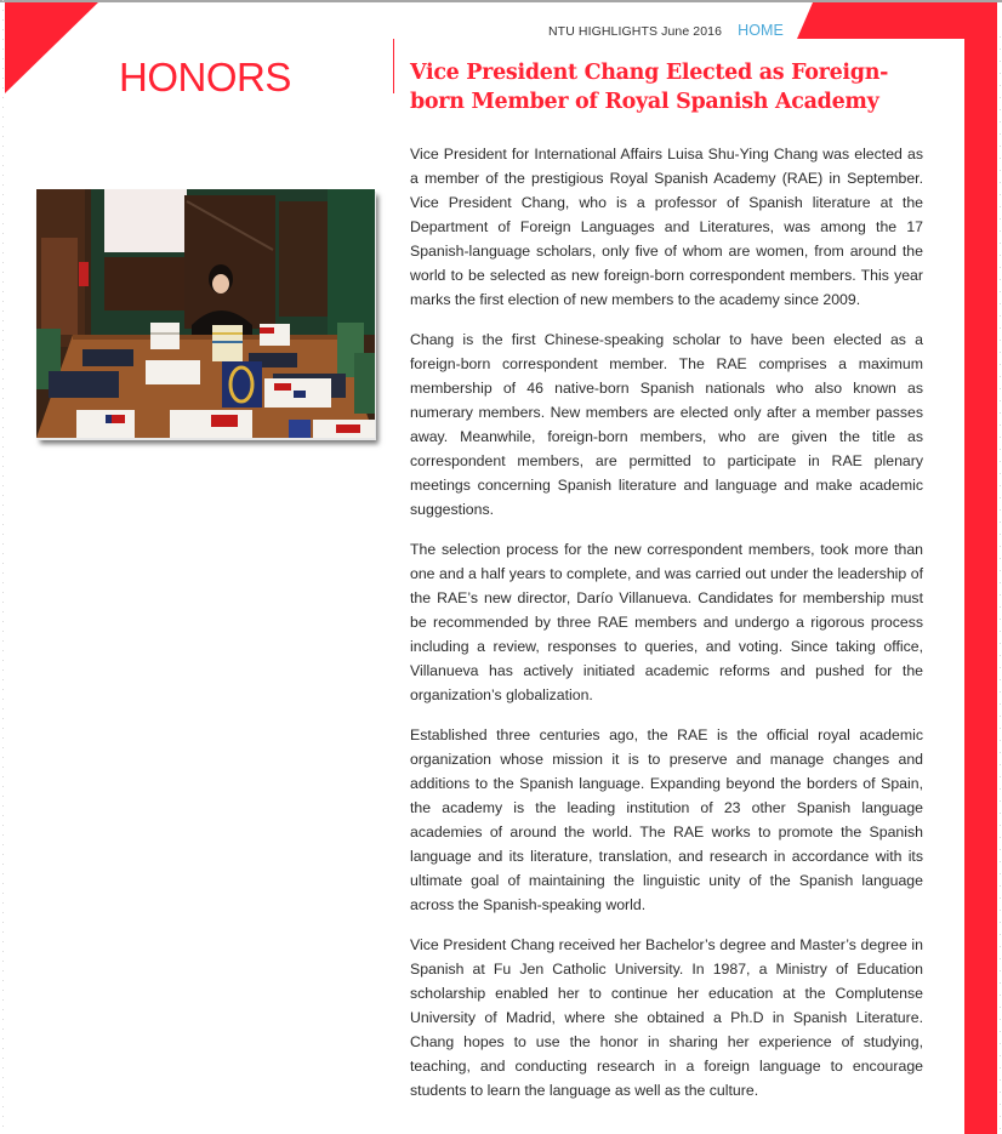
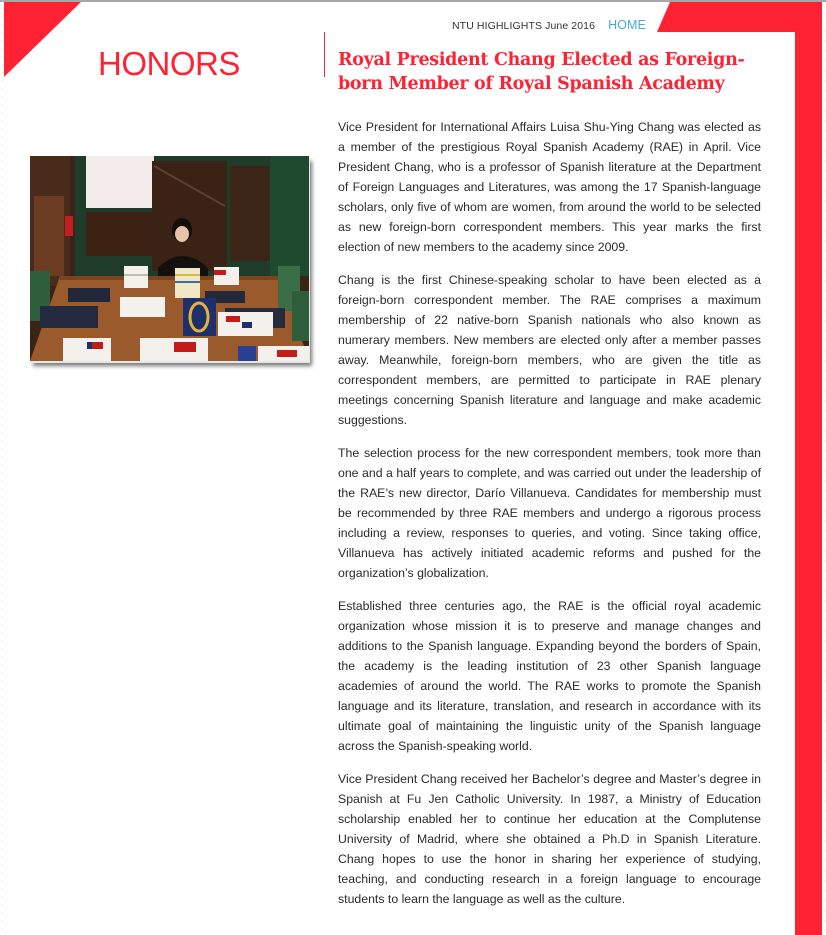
  NTU HIGHLIGHTS June 2016 HOME
  HONORS
- Vice President Chang Elected as Foreign-born Member of Royal Spanish Academy
+ Royal President Chang Elected as Foreign-born Member of Royal Spanish Academy
- Vice President for International Affairs Luisa Shu-Ying Chang was elected as a member of the prestigious Royal Spanish Academy (RAE) in September. Vice President Chang, who is a professor of Spanish literature at the Department of Foreign Languages and Literatures, was among the 17 Spanish-language scholars, only five of whom are women, from around the world to be selected as new foreign-born correspondent members. This year marks the first election of new members to the academy since 2009.
+ Vice President for International Affairs Luisa Shu-Ying Chang was elected as a member of the prestigious Royal Spanish Academy (RAE) in April. Vice President Chang, who is a professor of Spanish literature at the Department of Foreign Languages and Literatures, was among the 17 Spanish-language scholars, only five of whom are women, from around the world to be selected as new foreign-born correspondent members. This year marks the first election of new members to the academy since 2009.
- Chang is the first Chinese-speaking scholar to have been elected as a foreign-born correspondent member. The RAE comprises a maximum membership of 46 native-born Spanish nationals who also known as numerary members. New members are elected only after a member passes away. Meanwhile, foreign-born members, who are given the title as correspondent members, are permitted to participate in RAE plenary meetings concerning Spanish literature and language and make academic suggestions.
+ Chang is the first Chinese-speaking scholar to have been elected as a foreign-born correspondent member. The RAE comprises a maximum membership of 22 native-born Spanish nationals who also known as numerary members. New members are elected only after a member passes away. Meanwhile, foreign-born members, who are given the title as correspondent members, are permitted to participate in RAE plenary meetings concerning Spanish literature and language and make academic suggestions.
  The selection process for the new correspondent members, took more than one and a half years to complete, and was carried out under the leadership of the RAE’s new director, Darío Villanueva. Candidates for membership must be recommended by three RAE members and undergo a rigorous process including a review, responses to queries, and voting. Since taking office, Villanueva has actively initiated academic reforms and pushed for the organization’s globalization.
  Established three centuries ago, the RAE is the official royal academic organization whose mission it is to preserve and manage changes and additions to the Spanish language. Expanding beyond the borders of Spain, the academy is the leading institution of 23 other Spanish language academies of around the world. The RAE works to promote the Spanish language and its literature, translation, and research in accordance with its ultimate goal of maintaining the linguistic unity of the Spanish language across the Spanish-speaking world.
  Vice President Chang received her Bachelor’s degree and Master’s degree in Spanish at Fu Jen Catholic University. In 1987, a Ministry of Education scholarship enabled her to continue her education at the Complutense University of Madrid, where she obtained a Ph.D in Spanish Literature. Chang hopes to use the honor in sharing her experience of studying, teaching, and conducting research in a foreign language to encourage students to learn the language as well as the culture.
